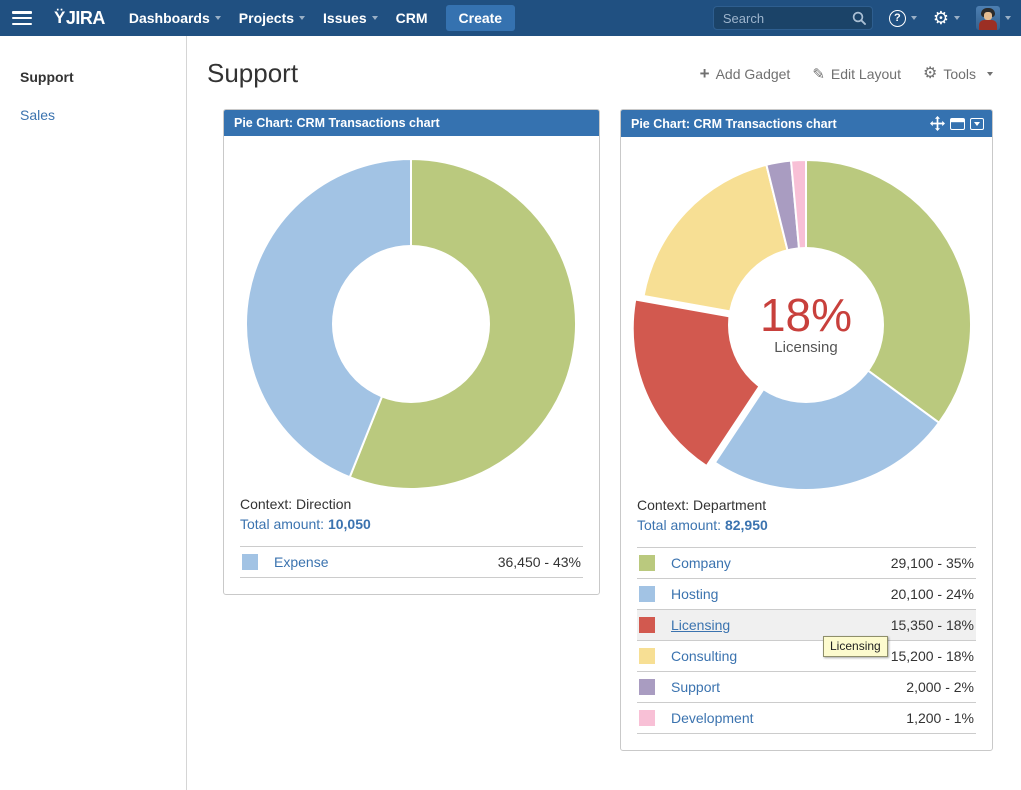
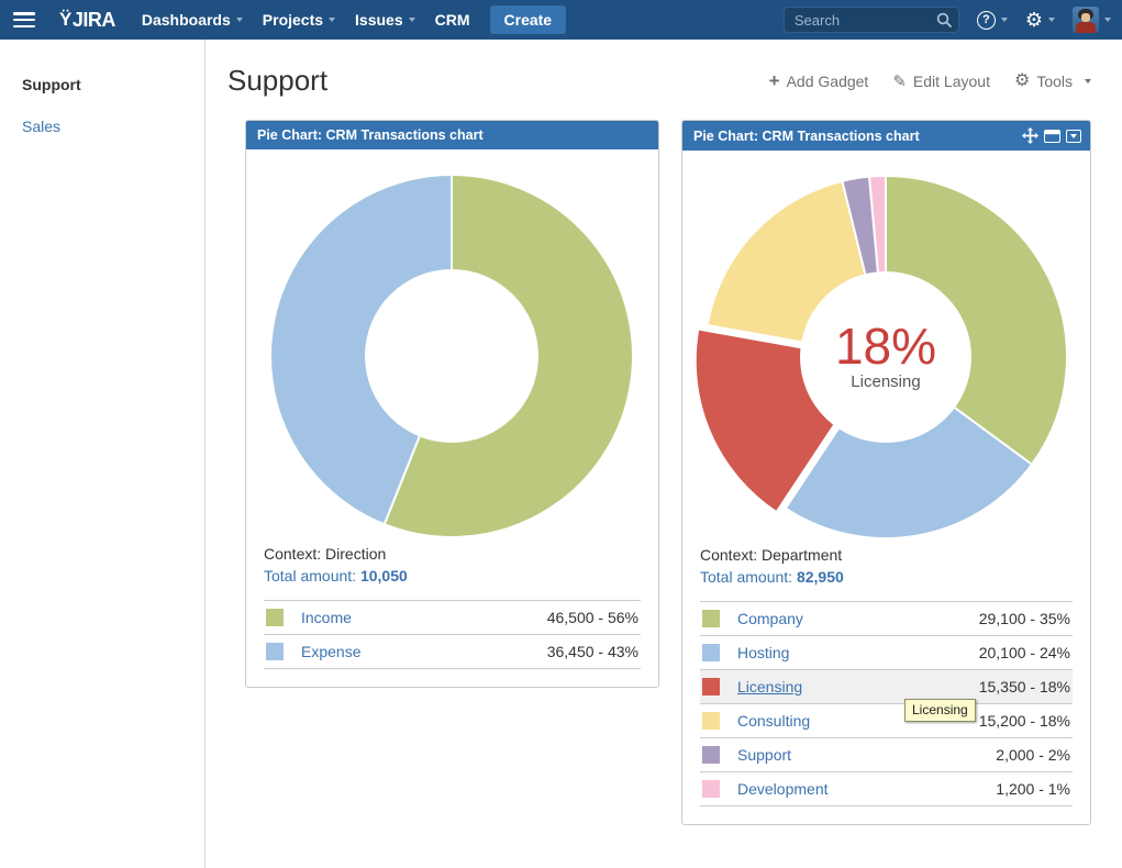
  Ÿ
  JIRA
  Dashboards
  Projects
  Issues
  CRM
  Create
  Search
  ?
  ⚙
  Support
  Sales
  Support
  +
  Add Gadget
  ✎
  Edit Layout
  ⚙
  Tools
  Pie Chart: CRM Transactions chart
  Context: Direction
  Total amount: 10,050
+ Income
+ 46,500 - 56%
  Expense
  36,450 - 43%
  Pie Chart: CRM Transactions chart
  18%
  Licensing
  Context: Department
  Total amount: 82,950
  Company
  29,100 - 35%
  Hosting
  20,100 - 24%
  Licensing
  15,350 - 18%
  Consulting
  15,200 - 18%
  Support
  2,000 - 2%
  Development
  1,200 - 1%
  Licensing
